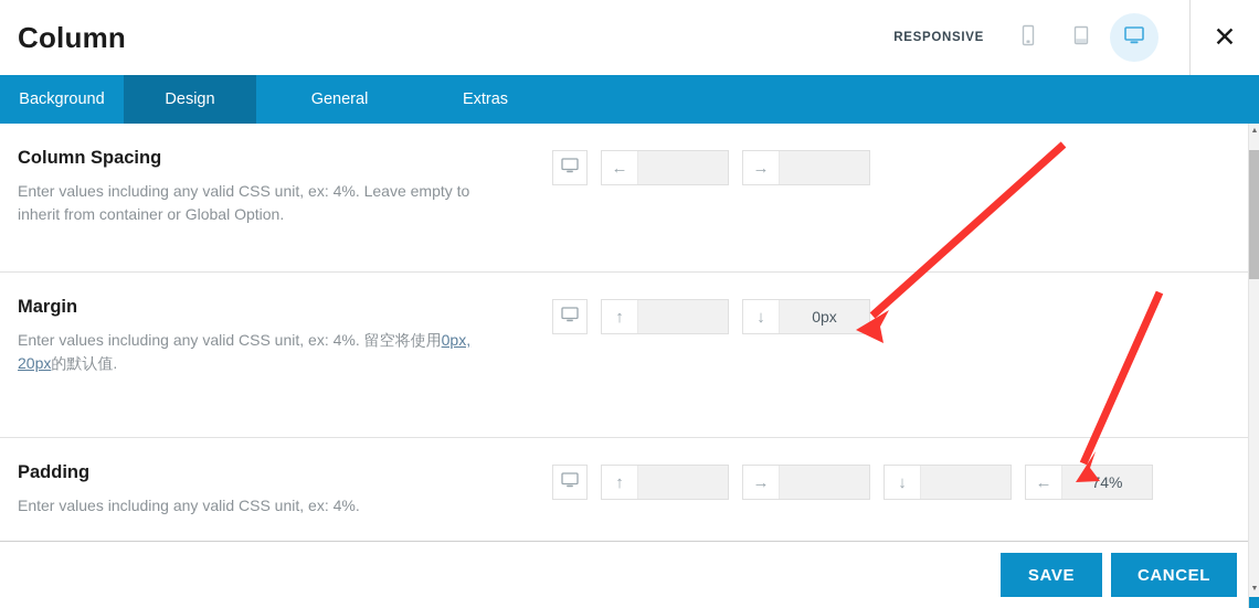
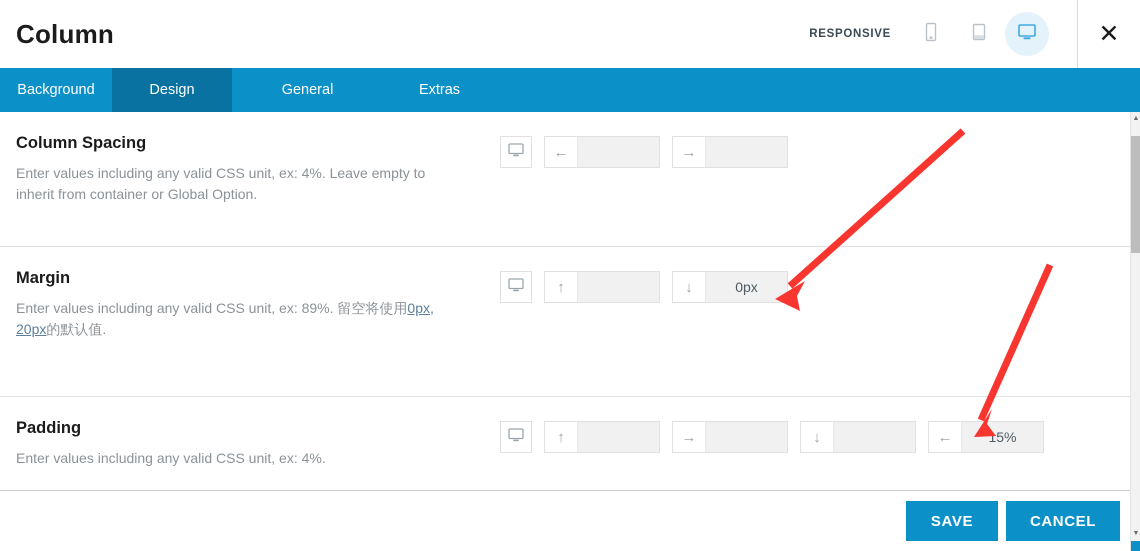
  Column
  RESPONSIVE
  ✕
  Background
  Design
  General
  Extras
  Column Spacing
  Enter values including any valid CSS unit, ex: 4%. Leave empty to inherit from container or Global Option.
  ←
  →
  Margin
- Enter values including any valid CSS unit, ex: 4%. 留空将使用0px, 20px的默认值.
+ Enter values including any valid CSS unit, ex: 89%. 留空将使用0px, 20px的默认值.
  ↑
  ↓
  0px
  Padding
  Enter values including any valid CSS unit, ex: 4%.
  ↑
  →
  ↓
  ←
- 74%
+ 15%
  SAVE
  CANCEL
